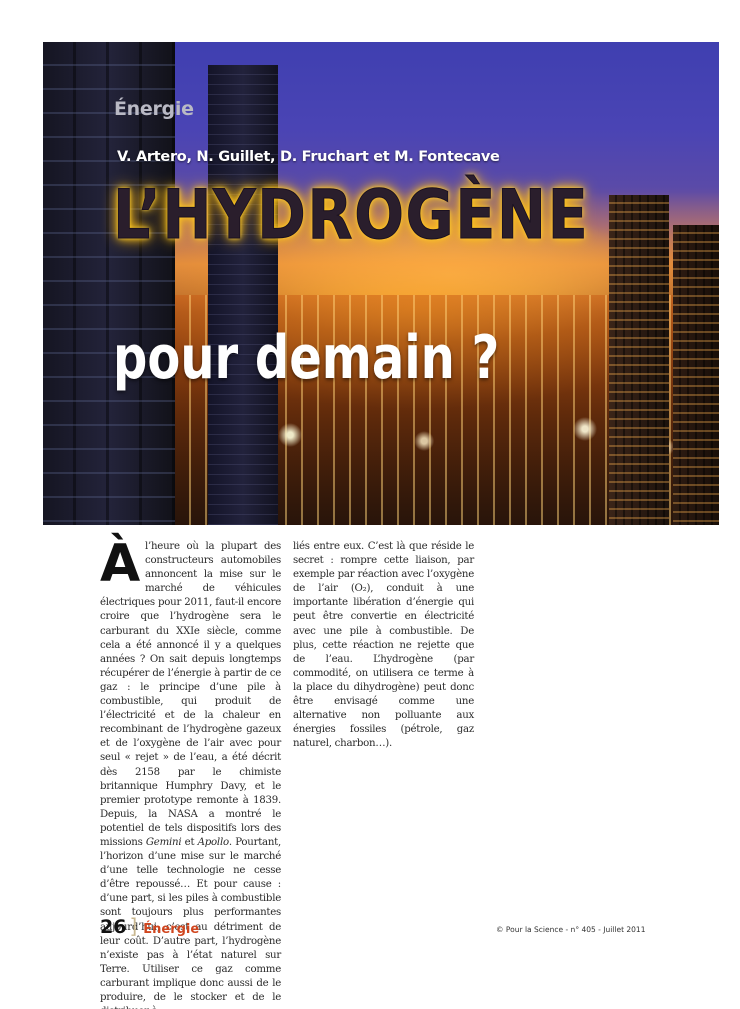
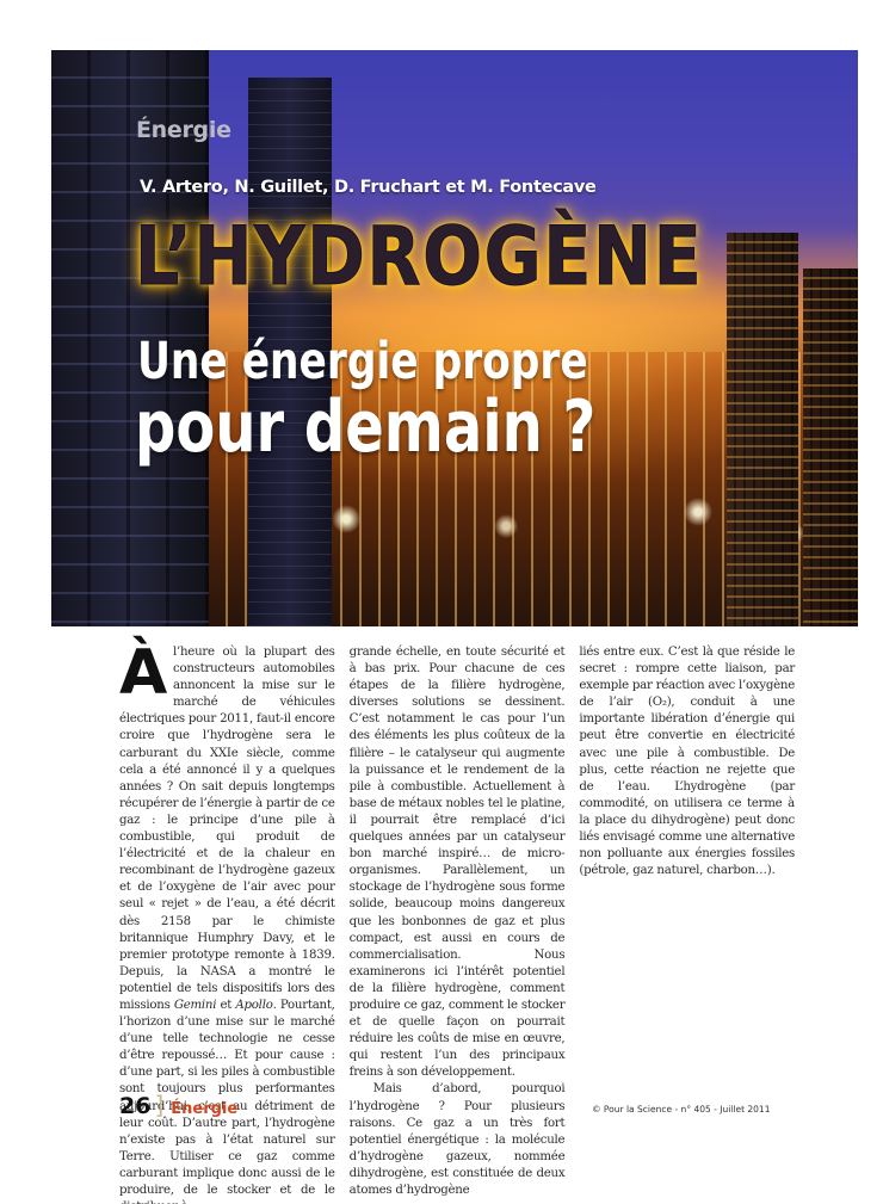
  Énergie
  V. Artero, N. Guillet, D. Fruchart et M. Fontecave
  L’HYDROGÈNE
+ Une énergie propre
  pour demain ?
  À
  l’heure où la plupart des constructeurs automobiles annoncent la mise sur le marché de véhicules électriques pour 2011, faut-il encore croire que l’hydrogène sera le carburant du XXIe siècle, comme cela a été annoncé il y a quelques années ? On sait depuis longtemps récupérer de l’énergie à partir de ce gaz : le principe d’une pile à combustible, qui produit de l’électricité et de la chaleur en recombinant de l’hydrogène gazeux et de l’oxygène de l’air avec pour seul « rejet » de l’eau, a été décrit dès 2158 par le chimiste britannique Humphry Davy, et le premier prototype remonte à 1839. Depuis, la NASA a montré le potentiel de tels dispositifs lors des missions Gemini et Apollo. Pourtant, l’horizon d’une mise sur le marché d’une telle technologie ne cesse d’être repoussé… Et pour cause : d’une part, si les piles à combustible sont toujours plus performantes aujourd’hui, c’est au détriment de leur coût. D’autre part, l’hydrogène n’existe pas à l’état naturel sur Terre. Utiliser ce gaz comme carburant implique donc aussi de le produire, de le stocker et de le
+ grande échelle, en toute sécurité et à bas prix. Pour chacune de ces étapes de la filière hydrogène, diverses solutions se dessinent. C’est notamment le cas pour l’un des éléments les plus coûteux de la filière – le catalyseur qui augmente la puissance et le rendement de la pile à combustible. Actuellement à base de métaux nobles tel le platine, il pourrait être remplacé d’ici quelques années par un catalyseur bon marché inspiré… de micro-organismes. Parallèlement, un stockage de l’hydrogène sous forme solide, beaucoup moins dangereux que les bonbonnes de gaz et plus compact, est aussi en cours de commercialisation. Nous examinerons ici l’intérêt potentiel de la filière hydrogène, comment produire ce gaz, comment le stocker et de quelle façon on pourrait réduire les coûts de mise en œuvre, qui restent l’un des principaux freins à son développement.
+ Mais d’abord, pourquoi l’hydrogène ? Pour plusieurs raisons. Ce gaz a un très fort potentiel énergétique : la molécule d’hydrogène gazeux, nommée dihydrogène, est constituée de deux atomes d’hydrogène
- liés entre eux. C’est là que réside le secret : rompre cette liaison, par exemple par réaction avec l’oxygène de l’air (O₂), conduit à une importante libération d’énergie qui peut être convertie en électricité avec une pile à combustible. De plus, cette réaction ne rejette que de l’eau. L’hydrogène (par commodité, on utilisera ce terme à la place du dihydrogène) peut donc être envisagé comme une alternative non polluante aux énergies fossiles (pétrole, gaz naturel, charbon…).
+ liés entre eux. C’est là que réside le secret : rompre cette liaison, par exemple par réaction avec l’oxygène de l’air (O₂), conduit à une importante libération d’énergie qui peut être convertie en électricité avec une pile à combustible. De plus, cette réaction ne rejette que de l’eau. L’hydrogène (par commodité, on utilisera ce terme à la place du dihydrogène) peut donc liés envisagé comme une alternative non polluante aux énergies fossiles (pétrole, gaz naturel, charbon…).
  26
  ]
  Énergie
  © Pour la Science - n° 405 - Juillet 2011
